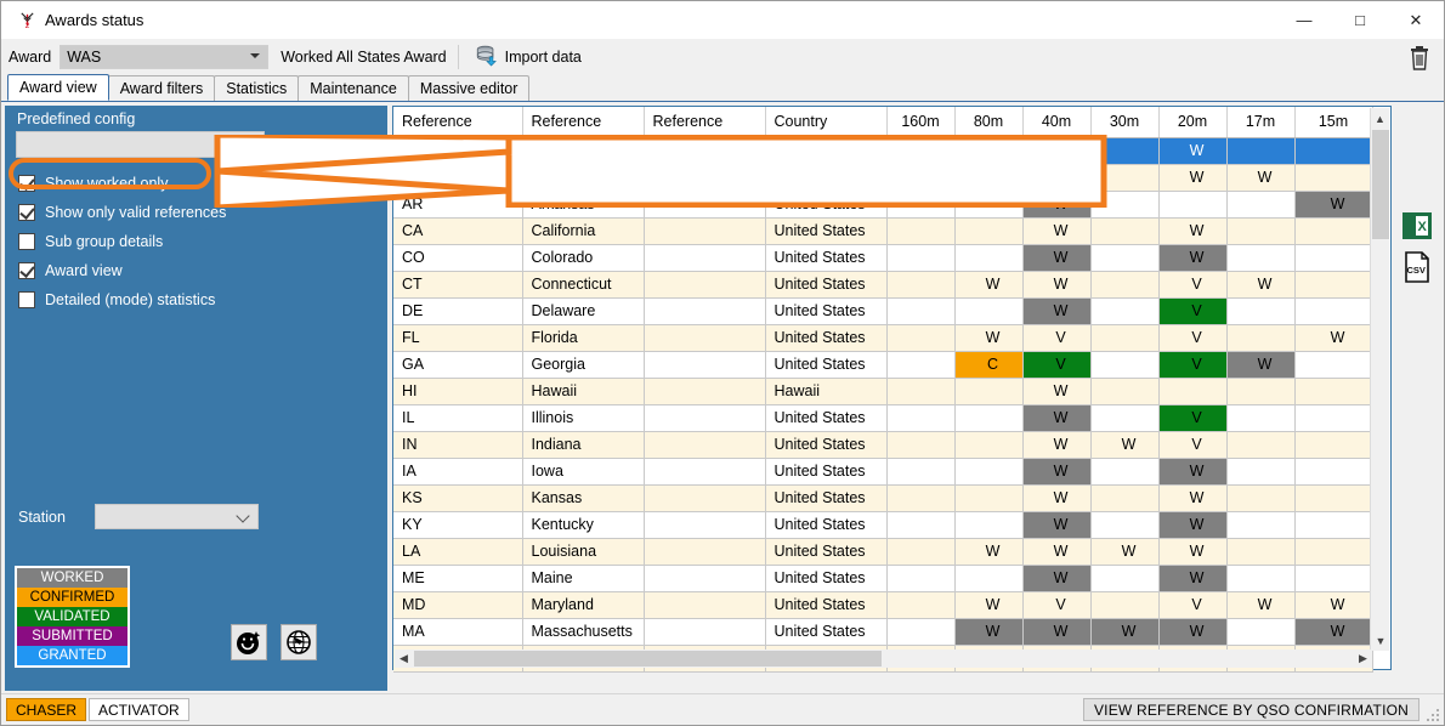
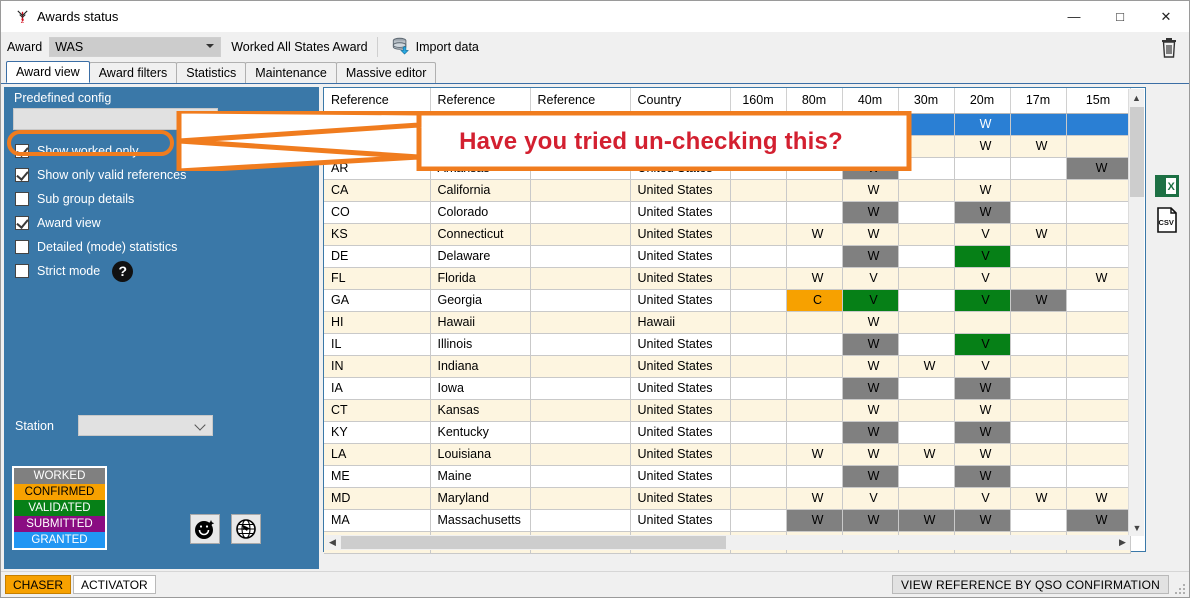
  Awards status
  —
  □
  ✕
  Award
  WAS
  Worked All States Award
  Import data
  Award view
  Award filters
  Statistics
  Maintenance
  Massive editor
  Predefined config
  Show worked only
  Show only valid references
  Sub group details
  Award view
  Detailed (mode) statistics
+ Strict mode
+ ?
  Station
  WORKED
  CONFIRMED
  VALIDATED
  SUBMITTED
  GRANTED
  Reference	Reference	Reference	Country	160m	80m	40m	30m	20m	17m	15m
  CA	California		United States			W		W
  CO	Colorado		United States			W		W
- CT	Connecticut		United States		W	W		V	W
+ KS	Connecticut		United States		W	W		V	W
  DE	Delaware		United States			W		V
  FL	Florida		United States		W	V		V		W
  GA	Georgia		United States		C	V		V	W
  HI	Hawaii		Hawaii			W
  IL	Illinois		United States			W		V
  IN	Indiana		United States			W	W	V
  IA	Iowa		United States			W		W
- KS	Kansas		United States			W		W
+ CT	Kansas		United States			W		W
  KY	Kentucky		United States			W		W
  LA	Louisiana		United States		W	W	W	W
  ME	Maine		United States			W		W
  MD	Maryland		United States		W	V		V	W	W
  MA	Massachusetts		United States		W	W	W	W		W
  ▲
  ▼
  ◀
  ▶
  X
  CSV
+ Have you tried un-checking this?
  CHASER
  ACTIVATOR
  VIEW REFERENCE BY QSO CONFIRMATION
